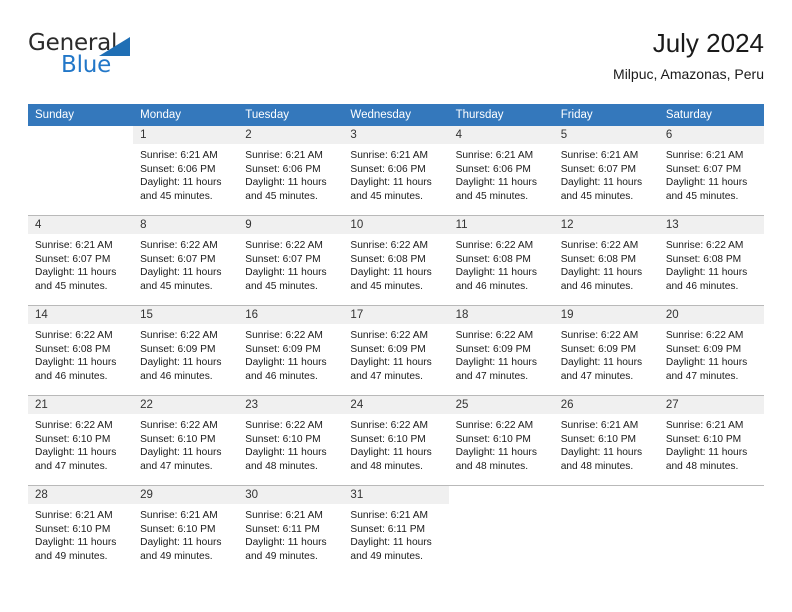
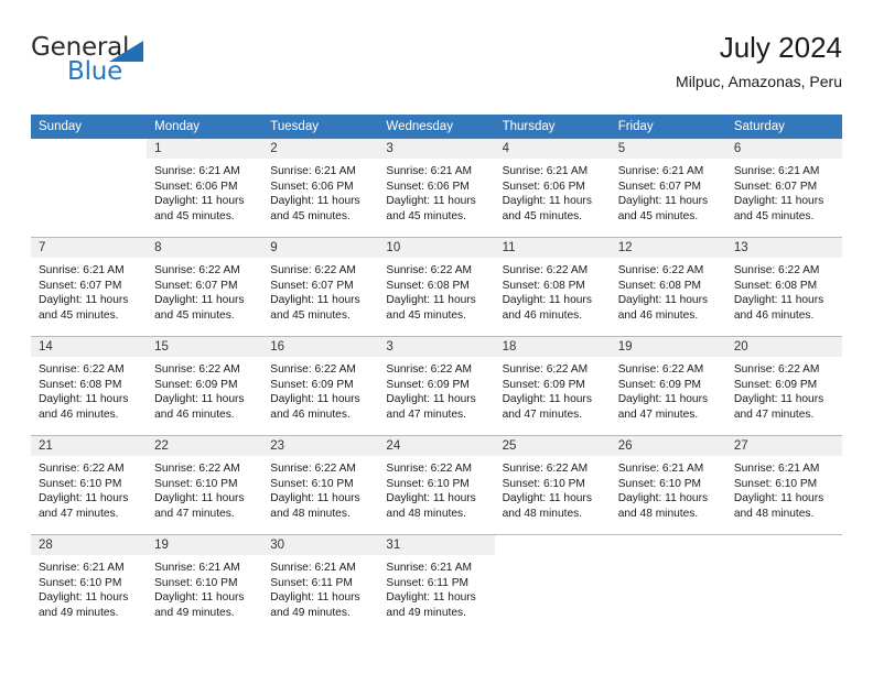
  General
  Blue
  July 2024
  Milpuc, Amazonas, Peru
  Sunday	Monday	Tuesday	Wednesday	Thursday	Friday	Saturday
  	1Sunrise: 6:21 AMSunset: 6:06 PMDaylight: 11 hoursand 45 minutes.	2Sunrise: 6:21 AMSunset: 6:06 PMDaylight: 11 hoursand 45 minutes.	3Sunrise: 6:21 AMSunset: 6:06 PMDaylight: 11 hoursand 45 minutes.	4Sunrise: 6:21 AMSunset: 6:06 PMDaylight: 11 hoursand 45 minutes.	5Sunrise: 6:21 AMSunset: 6:07 PMDaylight: 11 hoursand 45 minutes.	6Sunrise: 6:21 AMSunset: 6:07 PMDaylight: 11 hoursand 45 minutes.
- 4Sunrise: 6:21 AMSunset: 6:07 PMDaylight: 11 hoursand 45 minutes.	8Sunrise: 6:22 AMSunset: 6:07 PMDaylight: 11 hoursand 45 minutes.	9Sunrise: 6:22 AMSunset: 6:07 PMDaylight: 11 hoursand 45 minutes.	10Sunrise: 6:22 AMSunset: 6:08 PMDaylight: 11 hoursand 45 minutes.	11Sunrise: 6:22 AMSunset: 6:08 PMDaylight: 11 hoursand 46 minutes.	12Sunrise: 6:22 AMSunset: 6:08 PMDaylight: 11 hoursand 46 minutes.	13Sunrise: 6:22 AMSunset: 6:08 PMDaylight: 11 hoursand 46 minutes.
+ 7Sunrise: 6:21 AMSunset: 6:07 PMDaylight: 11 hoursand 45 minutes.	8Sunrise: 6:22 AMSunset: 6:07 PMDaylight: 11 hoursand 45 minutes.	9Sunrise: 6:22 AMSunset: 6:07 PMDaylight: 11 hoursand 45 minutes.	10Sunrise: 6:22 AMSunset: 6:08 PMDaylight: 11 hoursand 45 minutes.	11Sunrise: 6:22 AMSunset: 6:08 PMDaylight: 11 hoursand 46 minutes.	12Sunrise: 6:22 AMSunset: 6:08 PMDaylight: 11 hoursand 46 minutes.	13Sunrise: 6:22 AMSunset: 6:08 PMDaylight: 11 hoursand 46 minutes.
- 14Sunrise: 6:22 AMSunset: 6:08 PMDaylight: 11 hoursand 46 minutes.	15Sunrise: 6:22 AMSunset: 6:09 PMDaylight: 11 hoursand 46 minutes.	16Sunrise: 6:22 AMSunset: 6:09 PMDaylight: 11 hoursand 46 minutes.	17Sunrise: 6:22 AMSunset: 6:09 PMDaylight: 11 hoursand 47 minutes.	18Sunrise: 6:22 AMSunset: 6:09 PMDaylight: 11 hoursand 47 minutes.	19Sunrise: 6:22 AMSunset: 6:09 PMDaylight: 11 hoursand 47 minutes.	20Sunrise: 6:22 AMSunset: 6:09 PMDaylight: 11 hoursand 47 minutes.
+ 14Sunrise: 6:22 AMSunset: 6:08 PMDaylight: 11 hoursand 46 minutes.	15Sunrise: 6:22 AMSunset: 6:09 PMDaylight: 11 hoursand 46 minutes.	16Sunrise: 6:22 AMSunset: 6:09 PMDaylight: 11 hoursand 46 minutes.	3Sunrise: 6:22 AMSunset: 6:09 PMDaylight: 11 hoursand 47 minutes.	18Sunrise: 6:22 AMSunset: 6:09 PMDaylight: 11 hoursand 47 minutes.	19Sunrise: 6:22 AMSunset: 6:09 PMDaylight: 11 hoursand 47 minutes.	20Sunrise: 6:22 AMSunset: 6:09 PMDaylight: 11 hoursand 47 minutes.
  21Sunrise: 6:22 AMSunset: 6:10 PMDaylight: 11 hoursand 47 minutes.	22Sunrise: 6:22 AMSunset: 6:10 PMDaylight: 11 hoursand 47 minutes.	23Sunrise: 6:22 AMSunset: 6:10 PMDaylight: 11 hoursand 48 minutes.	24Sunrise: 6:22 AMSunset: 6:10 PMDaylight: 11 hoursand 48 minutes.	25Sunrise: 6:22 AMSunset: 6:10 PMDaylight: 11 hoursand 48 minutes.	26Sunrise: 6:21 AMSunset: 6:10 PMDaylight: 11 hoursand 48 minutes.	27Sunrise: 6:21 AMSunset: 6:10 PMDaylight: 11 hoursand 48 minutes.
- 28Sunrise: 6:21 AMSunset: 6:10 PMDaylight: 11 hoursand 49 minutes.	29Sunrise: 6:21 AMSunset: 6:10 PMDaylight: 11 hoursand 49 minutes.	30Sunrise: 6:21 AMSunset: 6:11 PMDaylight: 11 hoursand 49 minutes.	31Sunrise: 6:21 AMSunset: 6:11 PMDaylight: 11 hoursand 49 minutes.
+ 28Sunrise: 6:21 AMSunset: 6:10 PMDaylight: 11 hoursand 49 minutes.	19Sunrise: 6:21 AMSunset: 6:10 PMDaylight: 11 hoursand 49 minutes.	30Sunrise: 6:21 AMSunset: 6:11 PMDaylight: 11 hoursand 49 minutes.	31Sunrise: 6:21 AMSunset: 6:11 PMDaylight: 11 hoursand 49 minutes.
